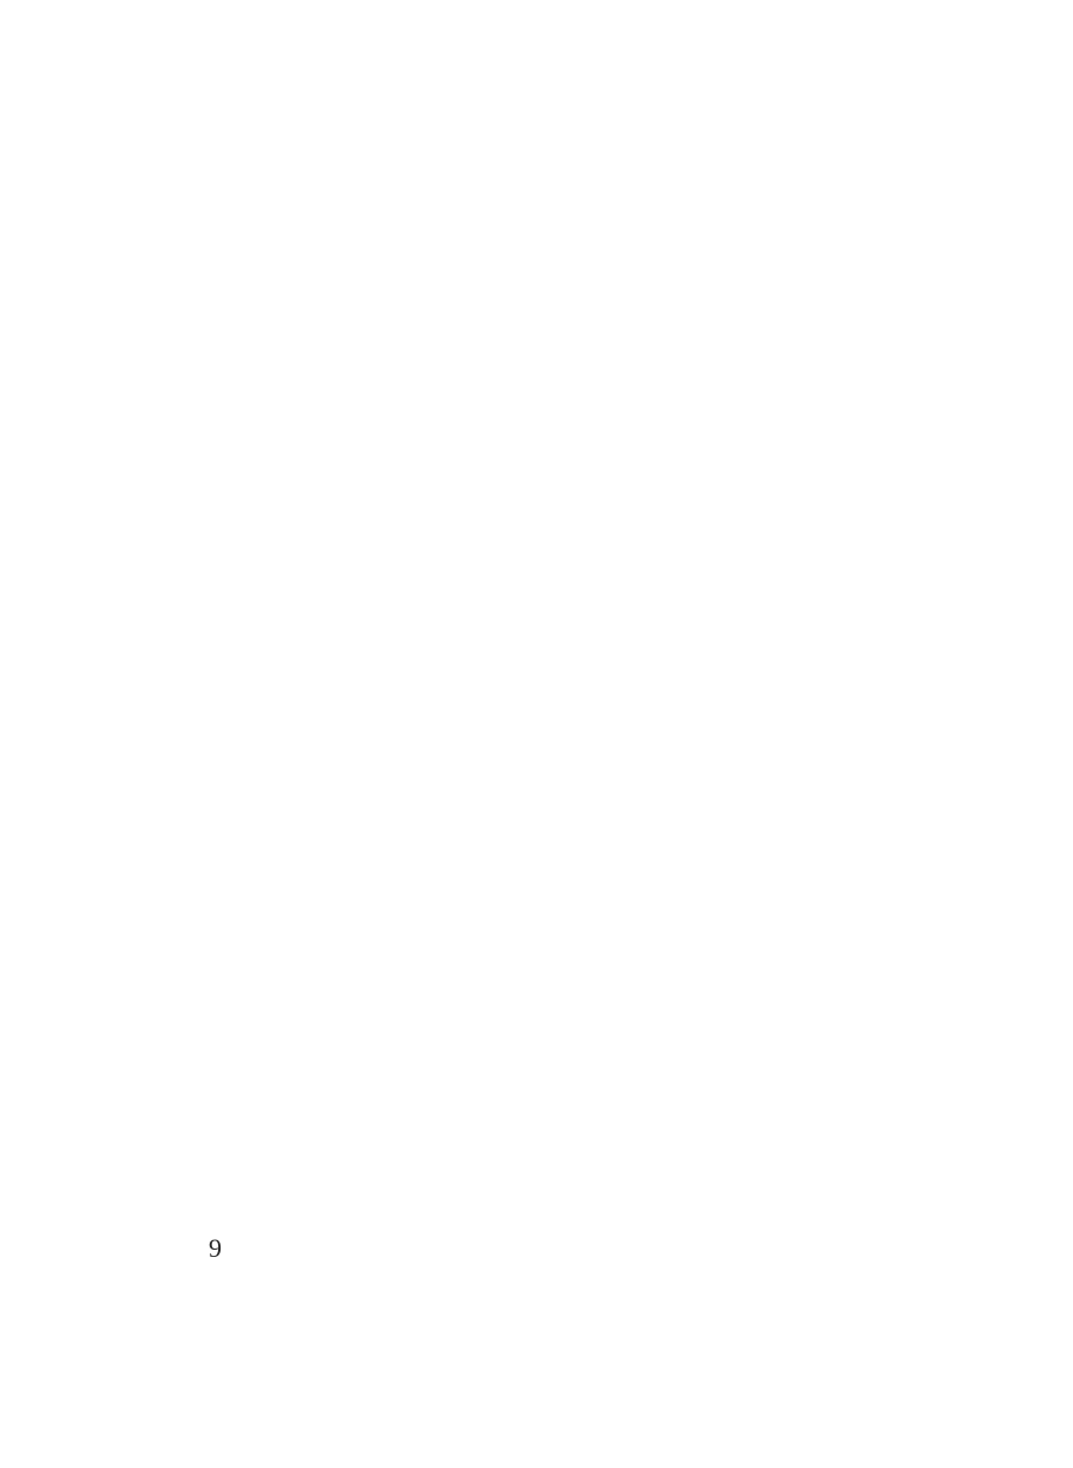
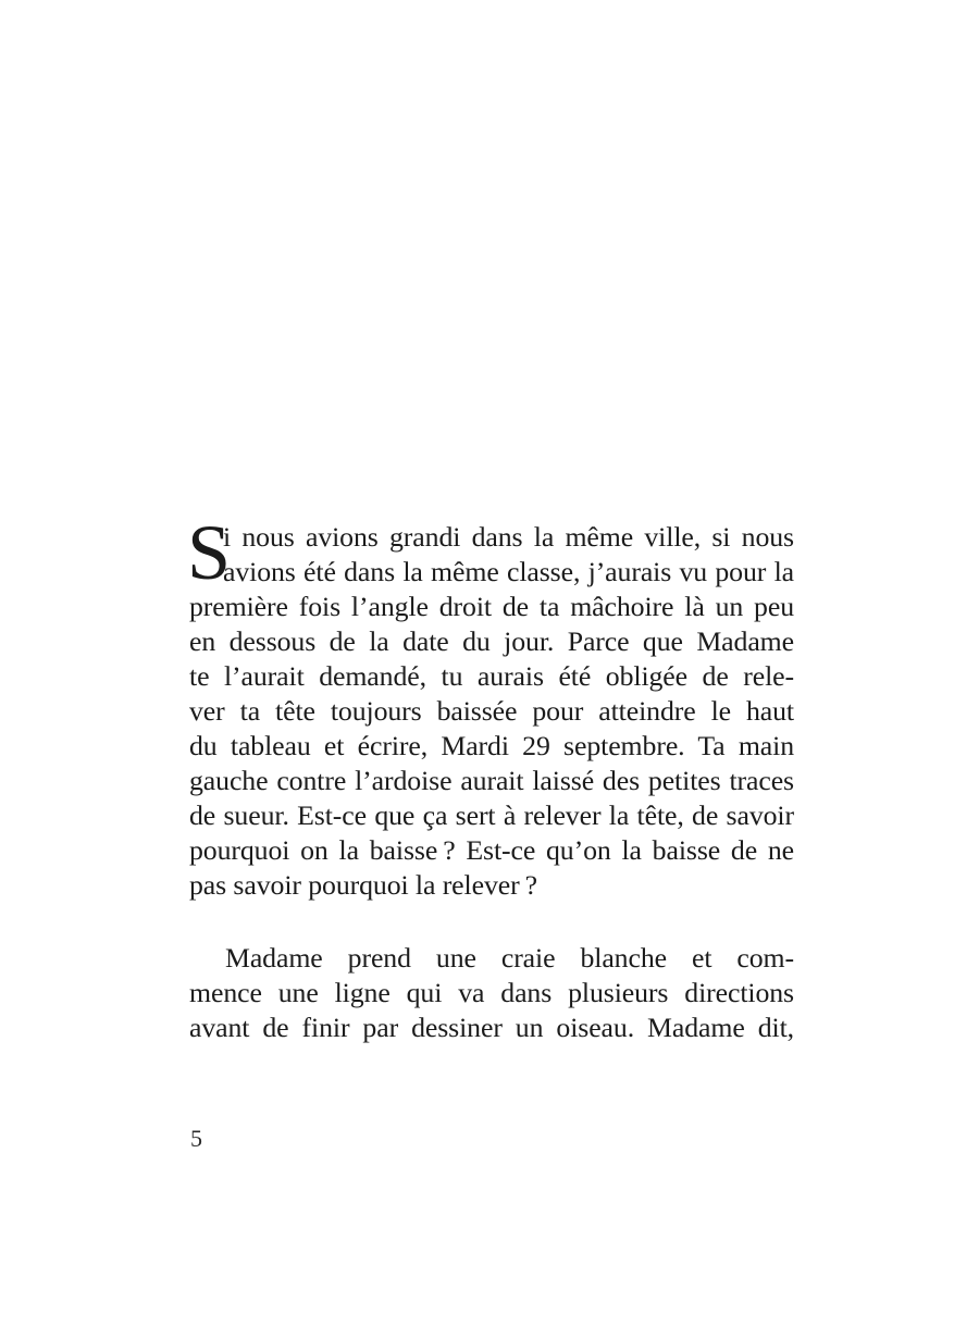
+ S
+ i nous avions grandi dans la même ville, si nous
+ avions été dans la même classe, j’aurais vu pour la
+ première fois l’angle droit de ta mâchoire là un peu
+ en dessous de la date du jour. Parce que Madame
+ te l’aurait demandé, tu aurais été obligée de rele-
+ ver ta tête toujours baissée pour atteindre le haut
+ du tableau et écrire, Mardi 29 septembre. Ta main
+ gauche contre l’ardoise aurait laissé des petites traces
+ de sueur. Est-ce que ça sert à relever la tête, de savoir
+ pourquoi on la baisse ? Est-ce qu’on la baisse de ne
+ pas savoir pourquoi la relever ?
+ Madame prend une craie blanche et com-
+ mence une ligne qui va dans plusieurs directions
+ avant de finir par dessiner un oiseau. Madame dit,
- 9
+ 5
